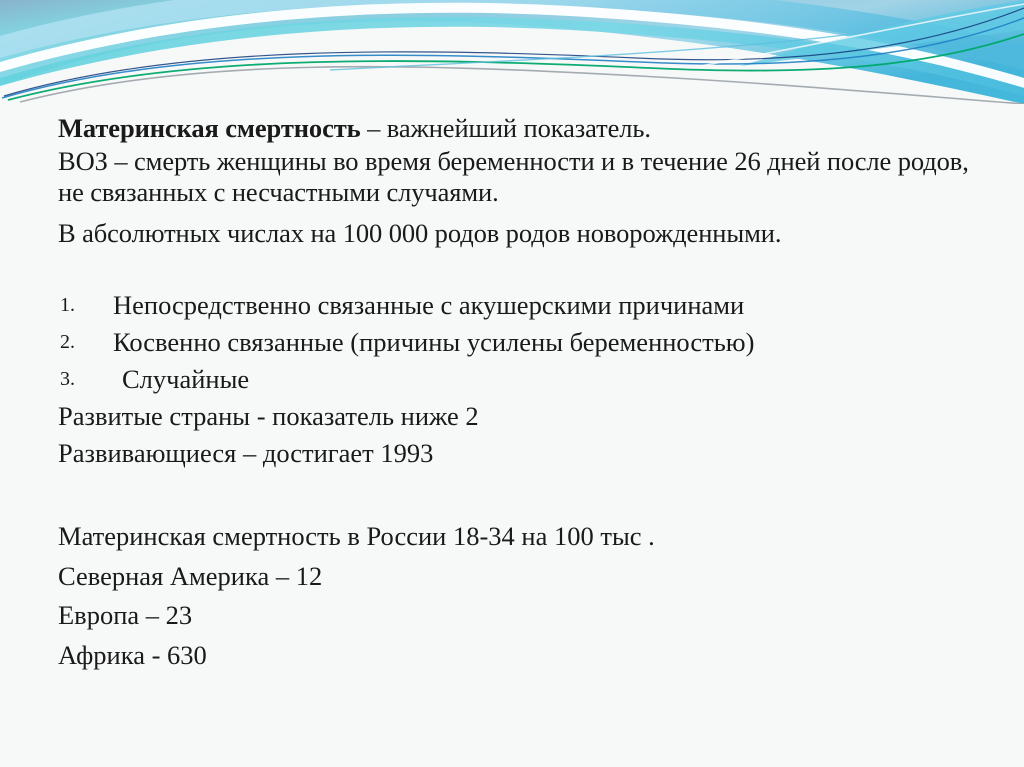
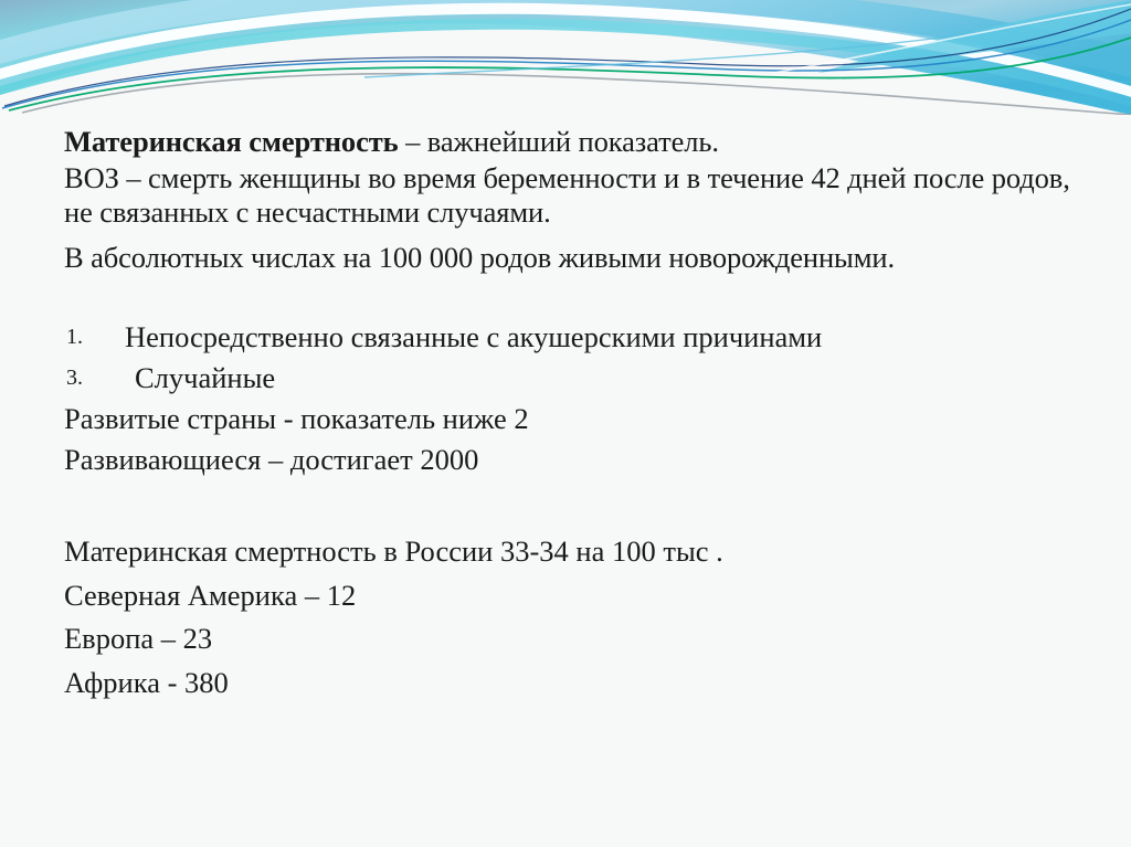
  Материнская смертность – важнейший показатель.
- ВОЗ – смерть женщины во время беременности и в течение 26 дней после родов, не связанных с несчастными случаями.
+ ВОЗ – смерть женщины во время беременности и в течение 42 дней после родов, не связанных с несчастными случаями.
- В абсолютных числах на 100 000 родов родов новорожденными.
+ В абсолютных числах на 100 000 родов живыми новорожденными.
  1.
  Непосредственно связанные с акушерскими причинами
- 2.
- Косвенно связанные (причины усилены беременностью)
  3.
  Случайные
  Развитые страны - показатель ниже 2
- Развивающиеся – достигает 1993
+ Развивающиеся – достигает 2000
- Материнская смертность в России 18-34 на 100 тыс .
+ Материнская смертность в России 33-34 на 100 тыс .
  Северная Америка – 12
  Европа – 23
- Африка - 630
+ Африка - 380
